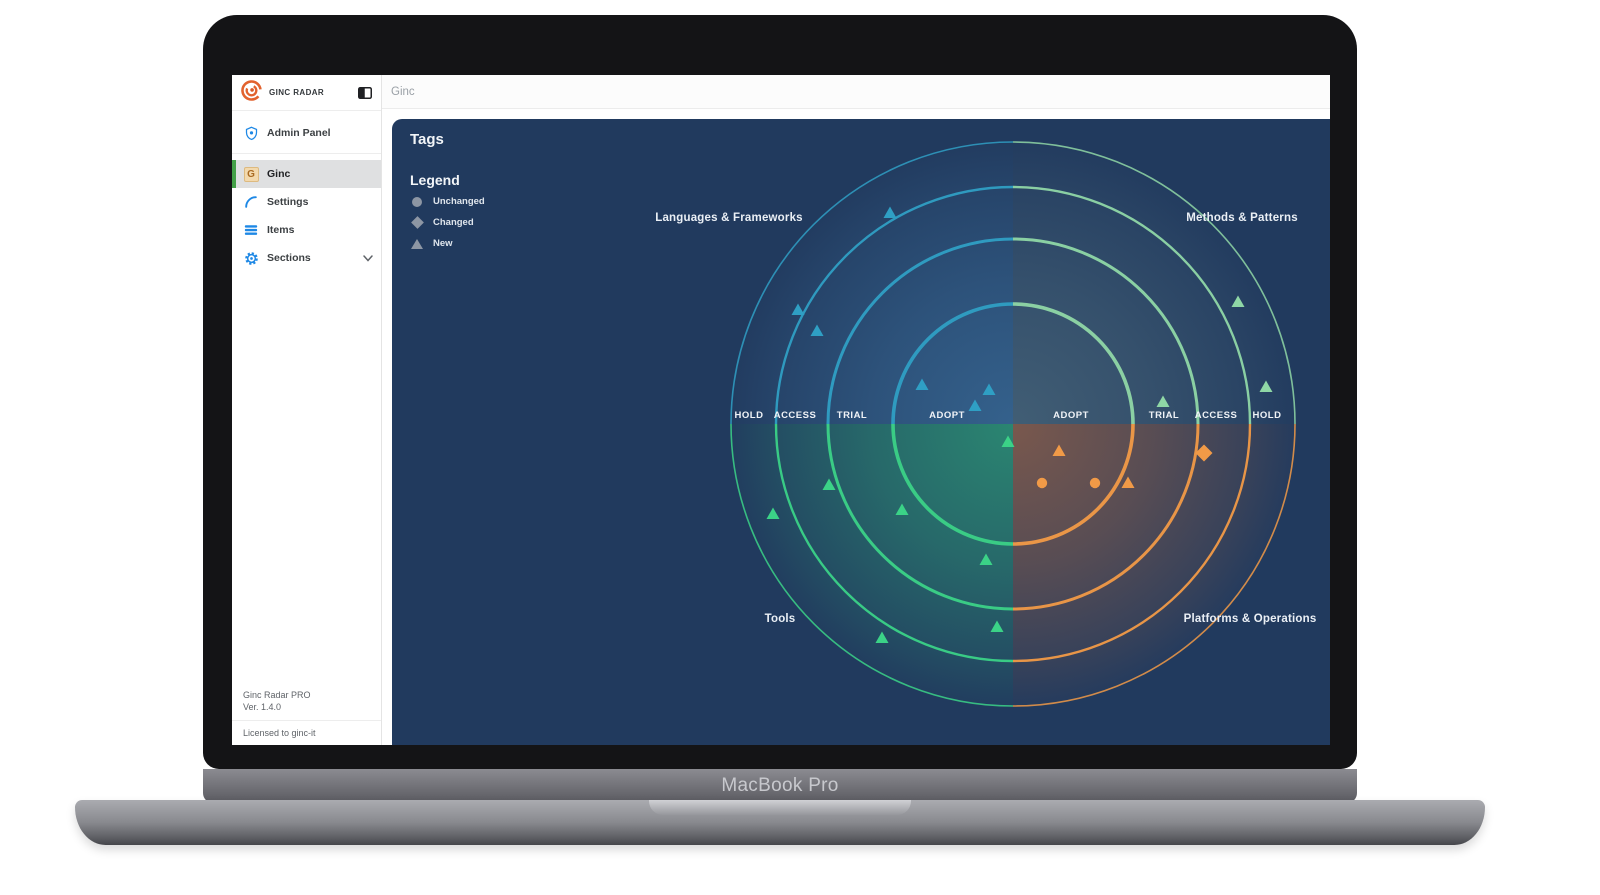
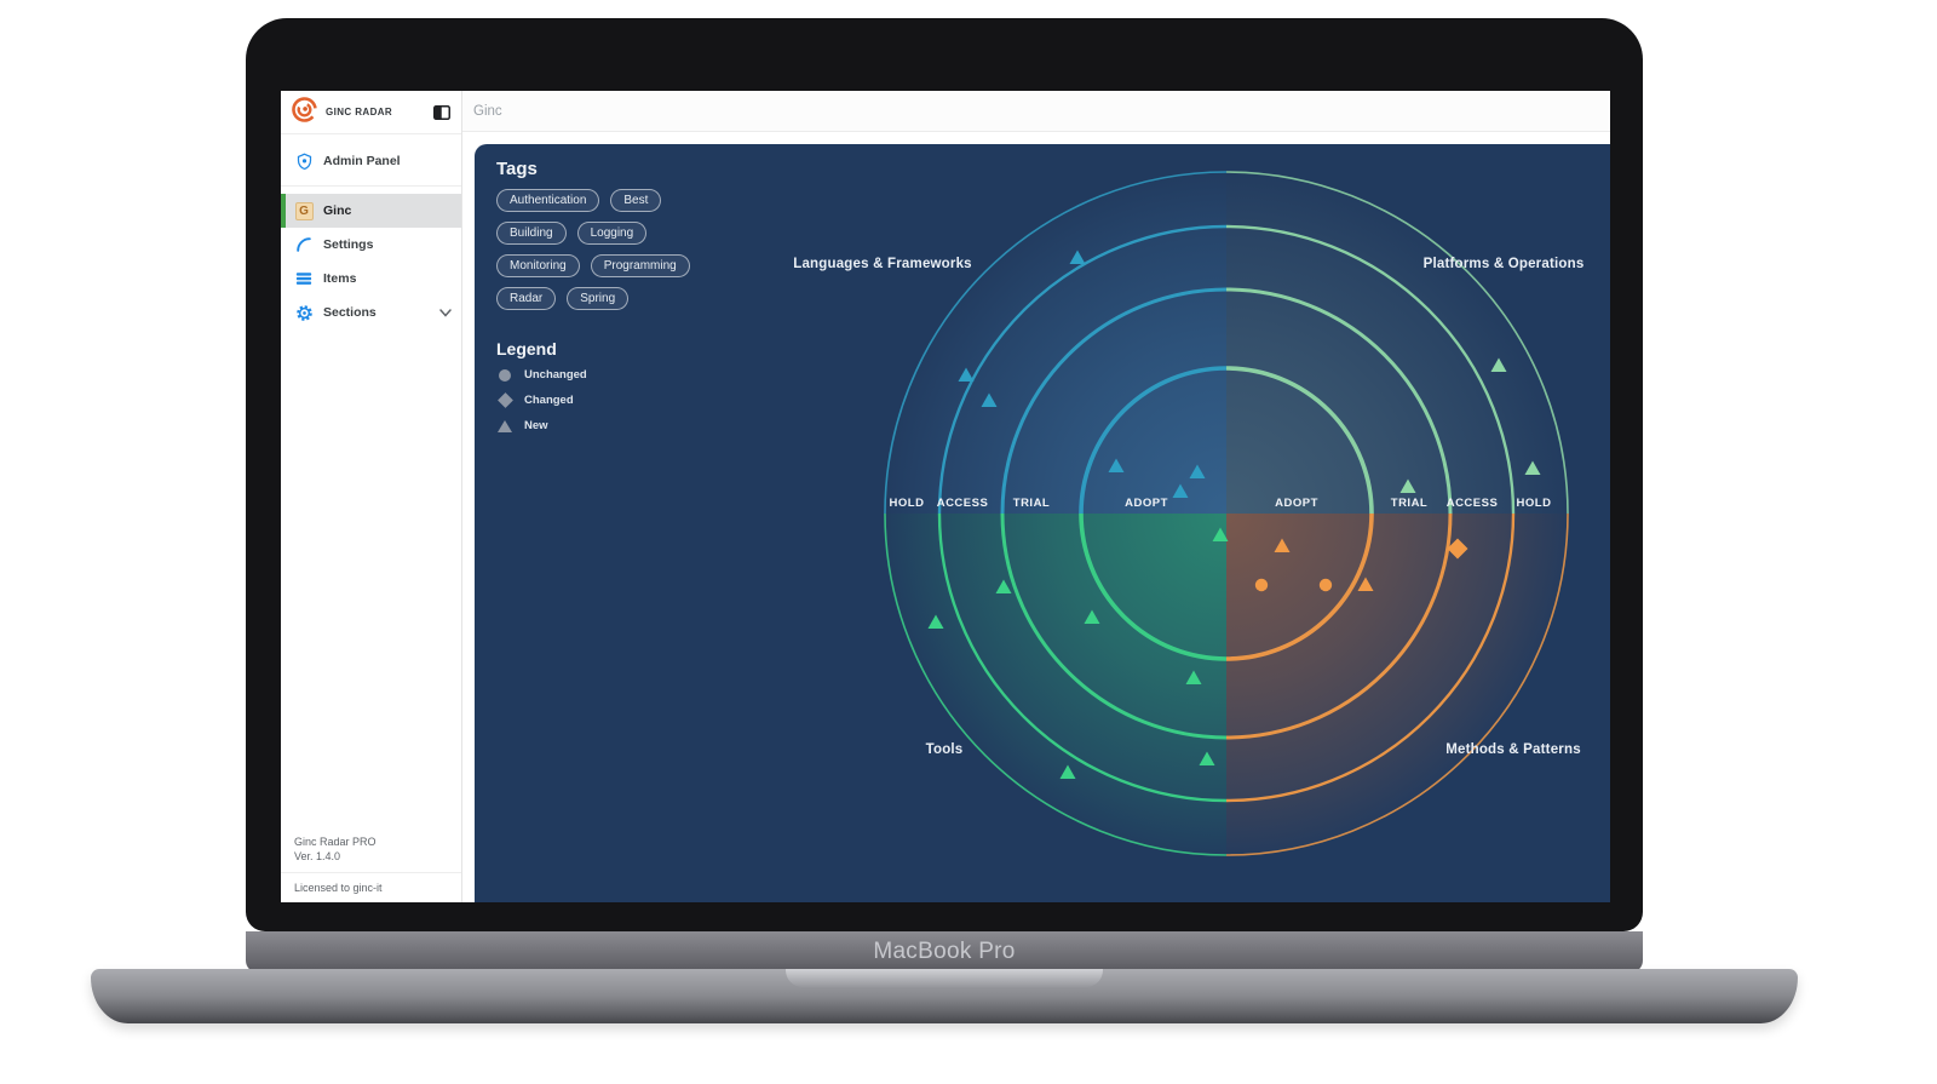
  MacBook Pro
  GINC RADAR
  Admin Panel
  G
  Ginc
  Settings
  Items
  Sections
  Ginc Radar PRO
  Ver. 1.4.0
  Licensed to ginc-it
  Ginc
  HOLD
  ACCESS
  TRIAL
  ADOPT
  ADOPT
  TRIAL
  ACCESS
  HOLD
  Tags
+ Authentication
+ Best
+ Building
+ Logging
+ Monitoring
+ Programming
+ Radar
+ Spring
  Legend
  Unchanged
  Changed
  New
  Languages & Frameworks
- Methods & Patterns
+ Platforms & Operations
  Tools
- Platforms & Operations
+ Methods & Patterns
